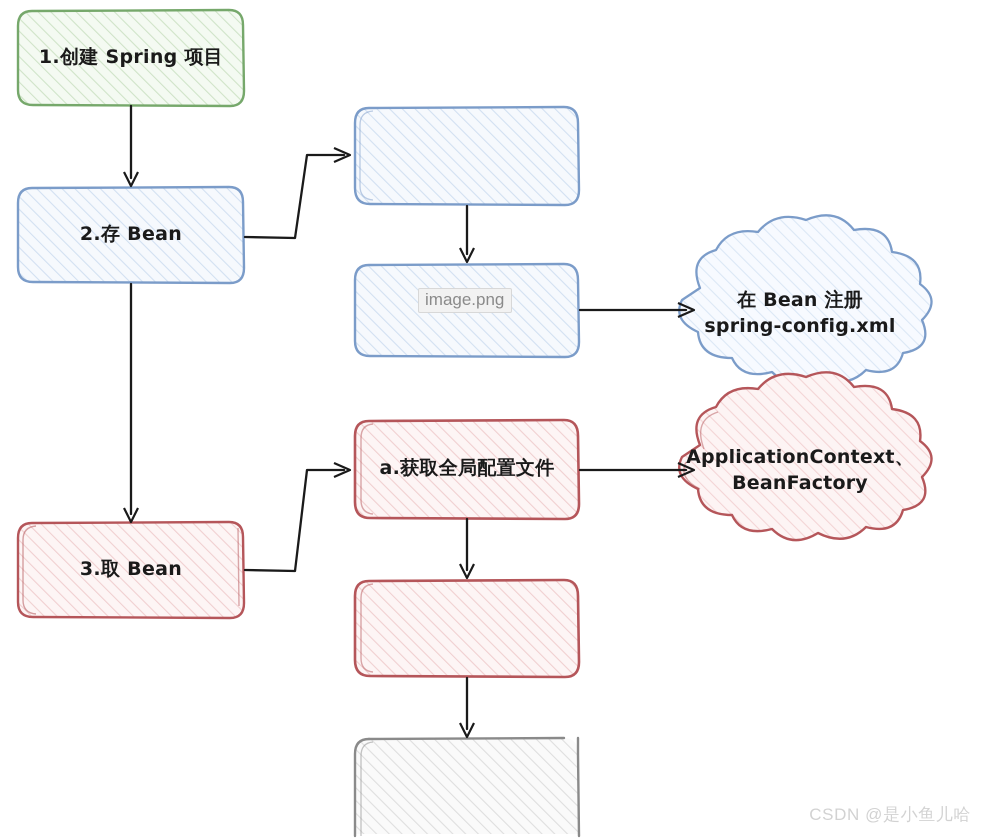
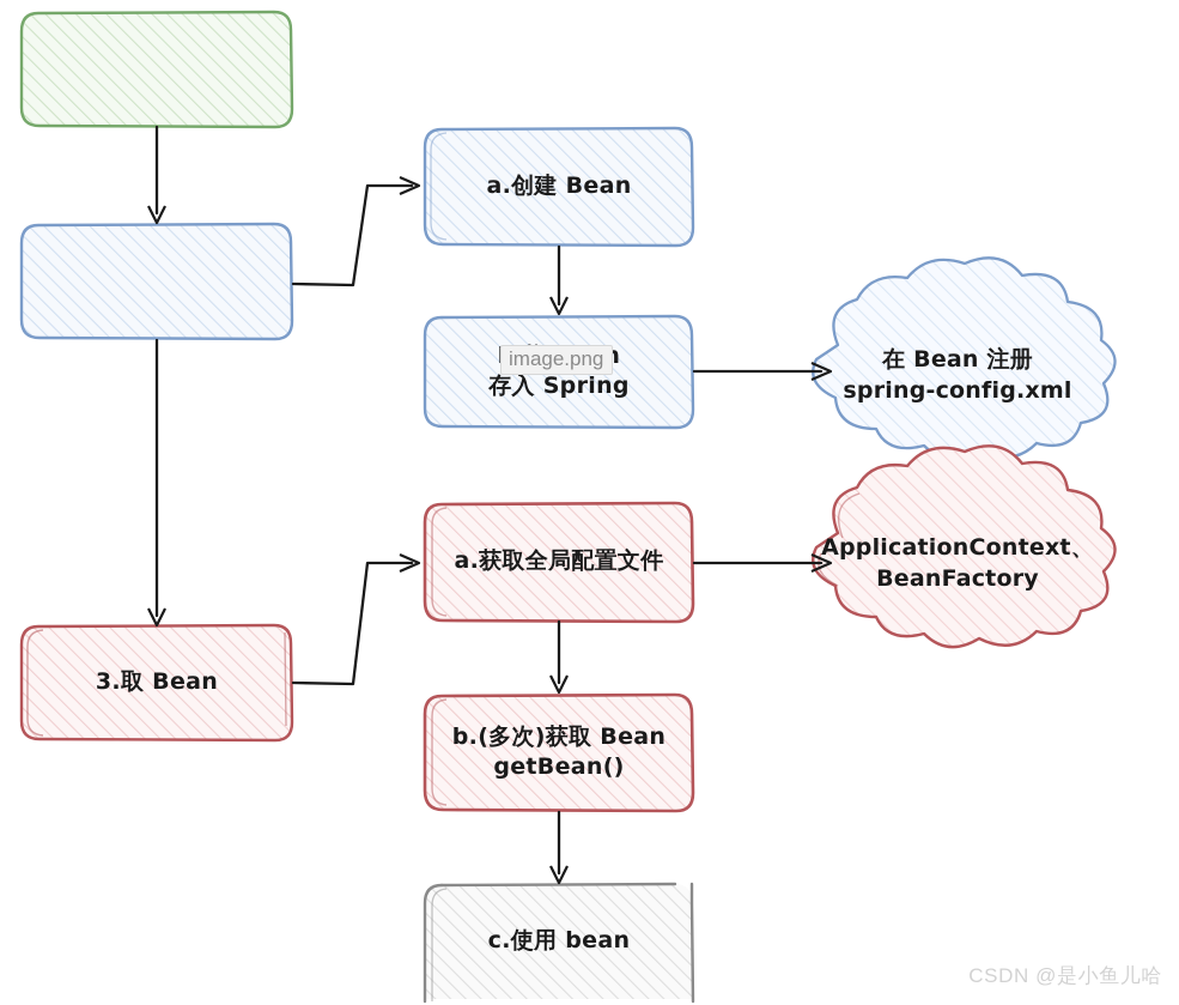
- 1.创建 Spring 项目
- 2.存 Bean
  3.取 Bean
+ a.创建 Bean
+ 存入 Spring
  a.获取全局配置文件
+ b.(多次)获取 Bean
+ getBean()
+ c.使用 bean
  在 Bean 注册
  spring-config.xml
  ApplicationContext、
  BeanFactory
  image.png
  CSDN @是小鱼儿哈
